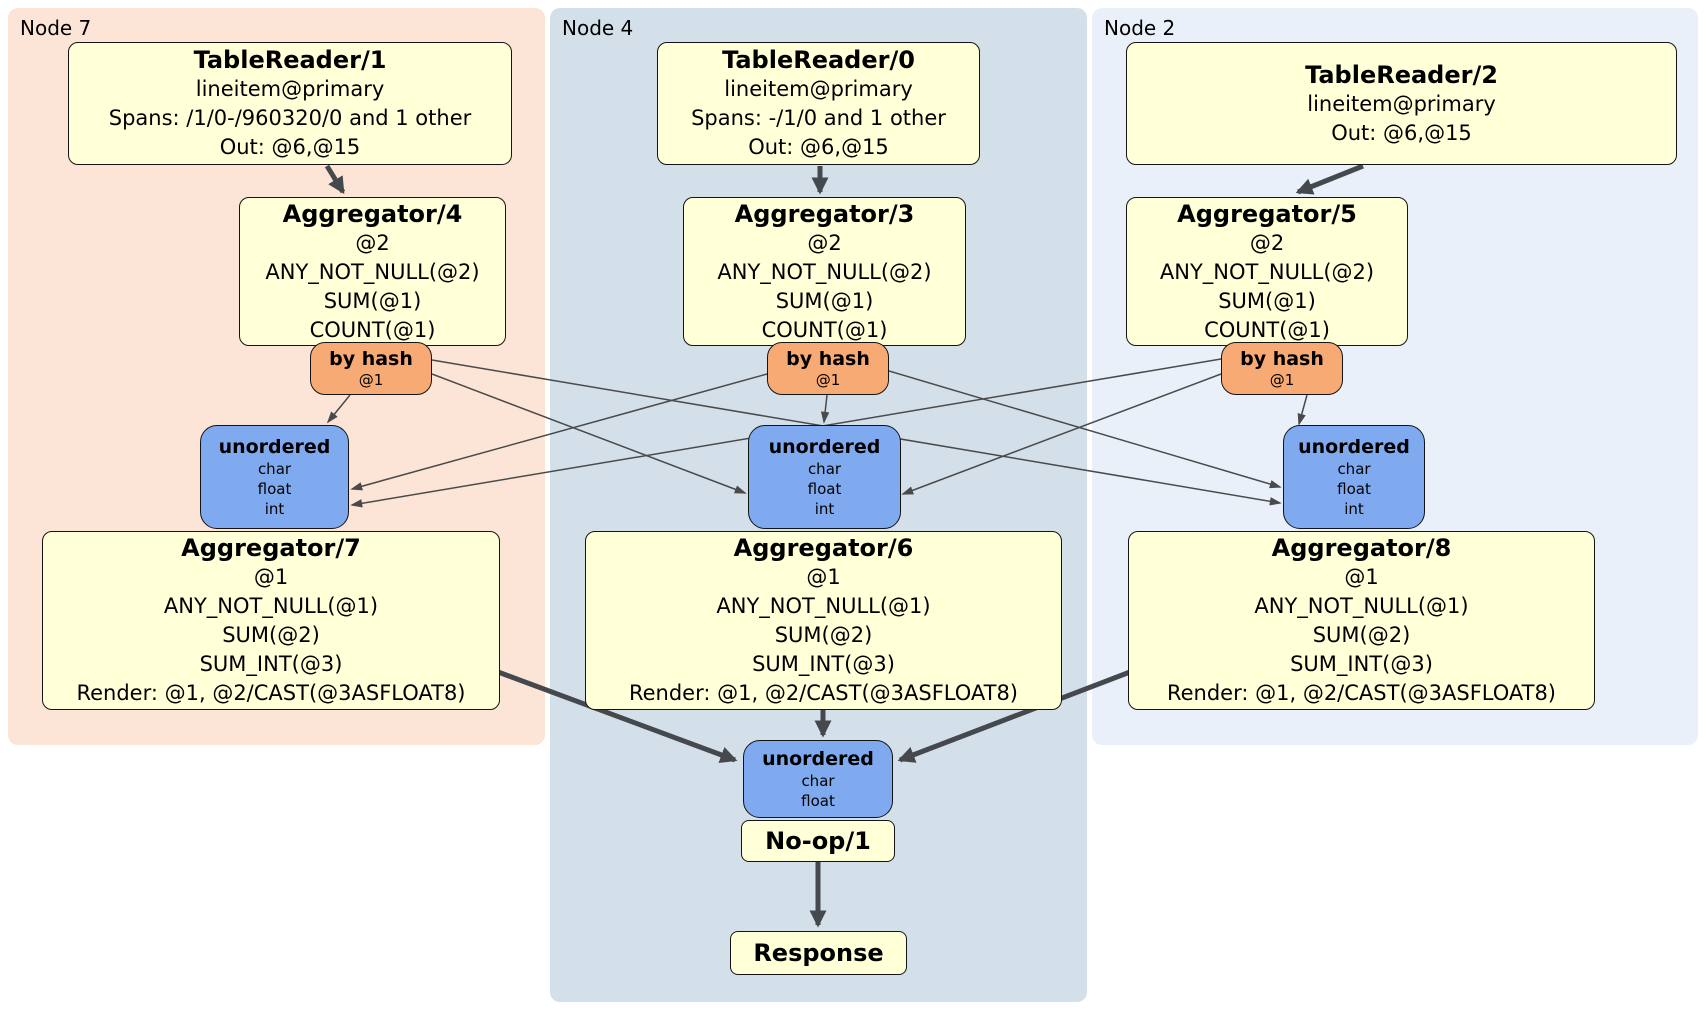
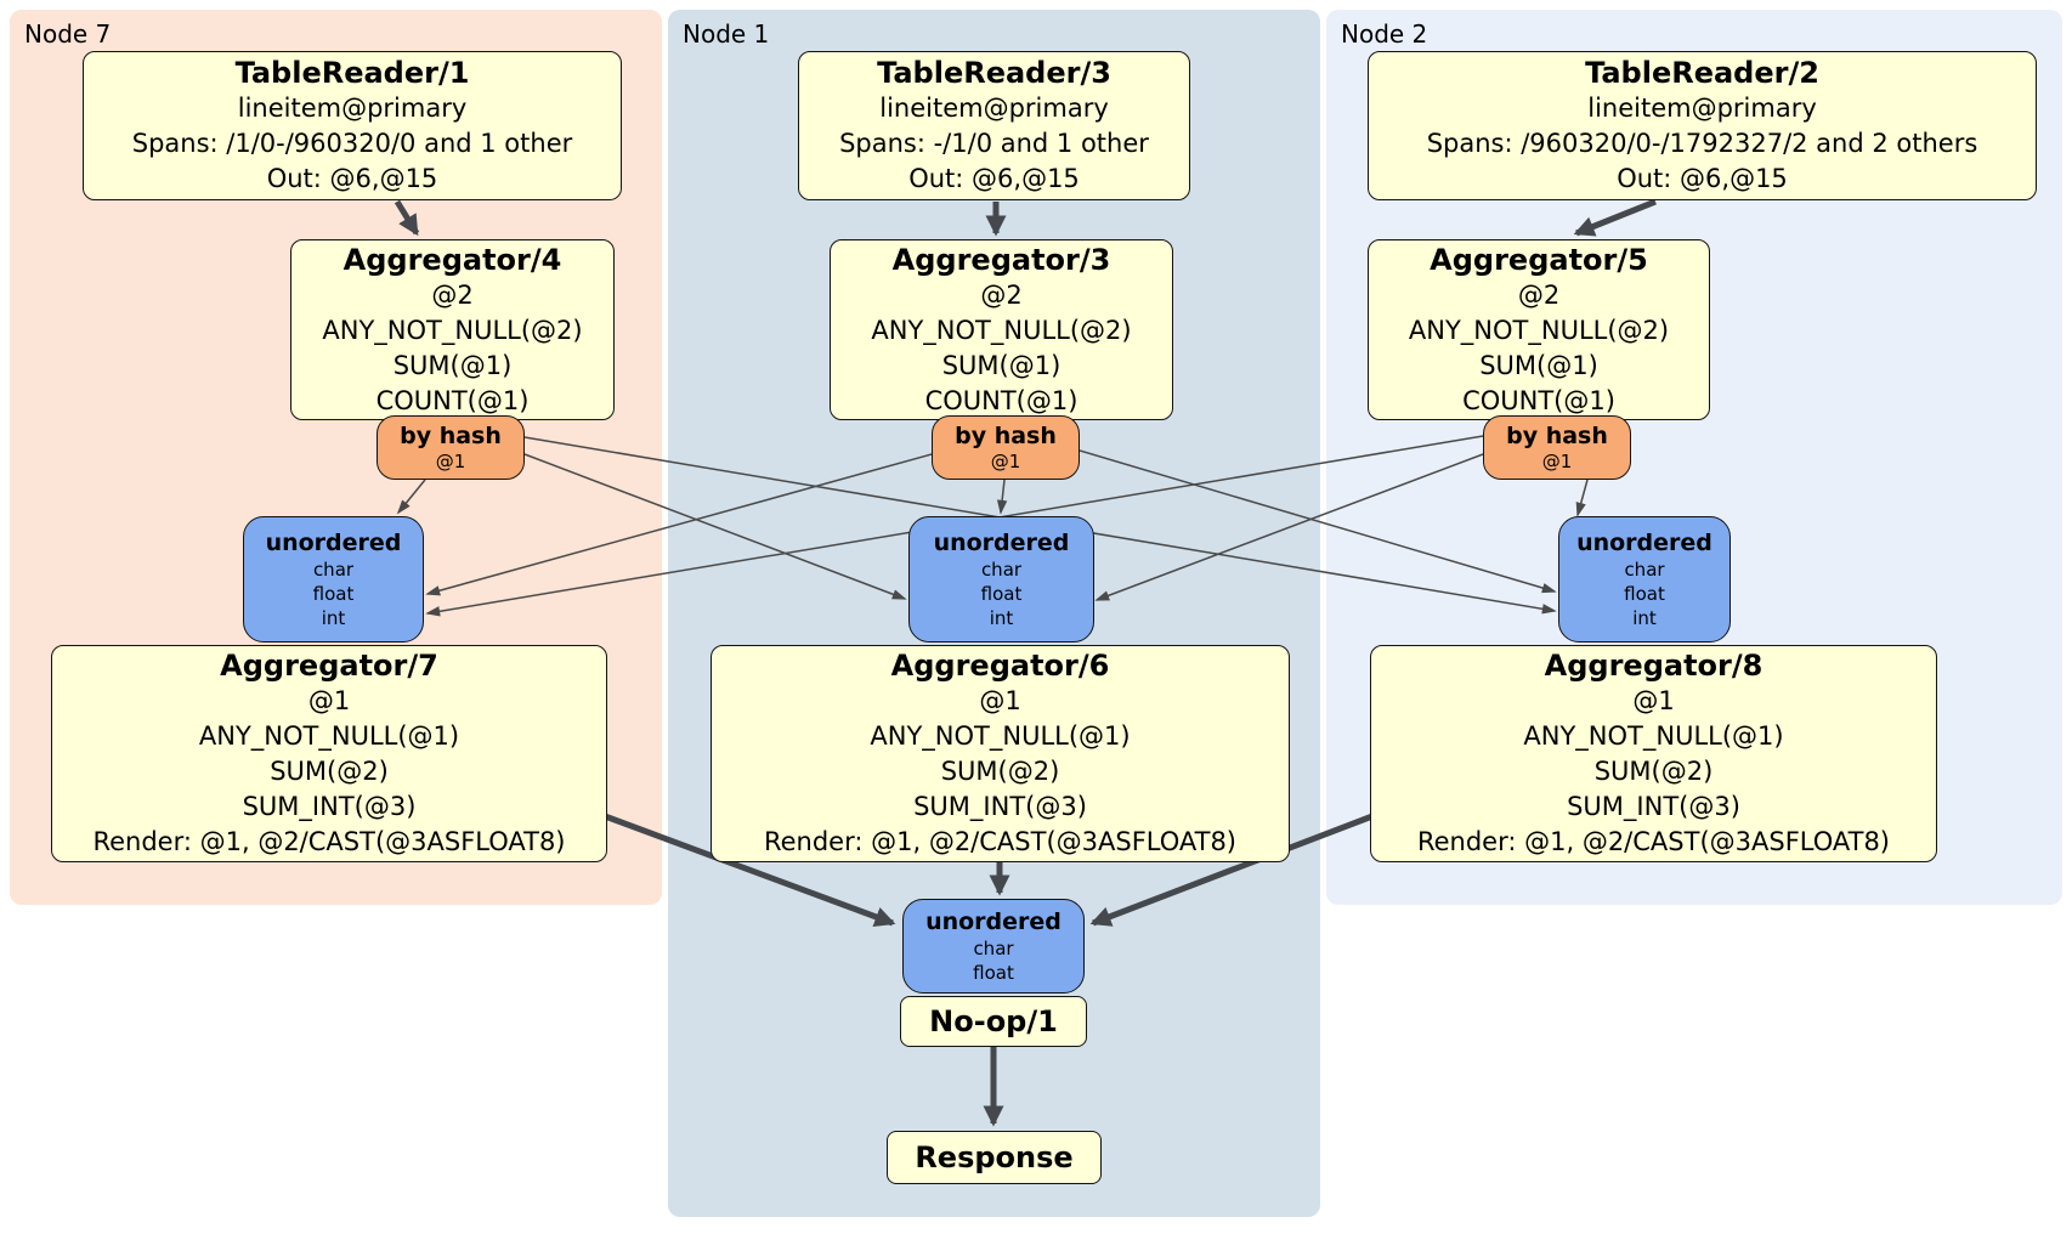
  Node 7
- Node 4
+ Node 1
  Node 2
  TableReader/1
  lineitem@primary
  Spans: /1/0-/960320/0 and 1 other
  Out: @6,@15
  Aggregator/4
  @2
  ANY_NOT_NULL(@2)
  SUM(@1)
  COUNT(@1)
  by hash
  @1
  unordered
  char
  float
  int
  Aggregator/7
  @1
  ANY_NOT_NULL(@1)
  SUM(@2)
  SUM_INT(@3)
  Render: @1, @2/CAST(@3ASFLOAT8)
- TableReader/0
+ TableReader/3
  lineitem@primary
  Spans: -/1/0 and 1 other
  Out: @6,@15
  Aggregator/3
  @2
  ANY_NOT_NULL(@2)
  SUM(@1)
  COUNT(@1)
  by hash
  @1
  unordered
  char
  float
  int
  Aggregator/6
  @1
  ANY_NOT_NULL(@1)
  SUM(@2)
  SUM_INT(@3)
  Render: @1, @2/CAST(@3ASFLOAT8)
  unordered
  char
  float
  No-op/1
  Response
  TableReader/2
  lineitem@primary
+ Spans: /960320/0-/1792327/2 and 2 others
  Out: @6,@15
  Aggregator/5
  @2
  ANY_NOT_NULL(@2)
  SUM(@1)
  COUNT(@1)
  by hash
  @1
  unordered
  char
  float
  int
  Aggregator/8
  @1
  ANY_NOT_NULL(@1)
  SUM(@2)
  SUM_INT(@3)
  Render: @1, @2/CAST(@3ASFLOAT8)
